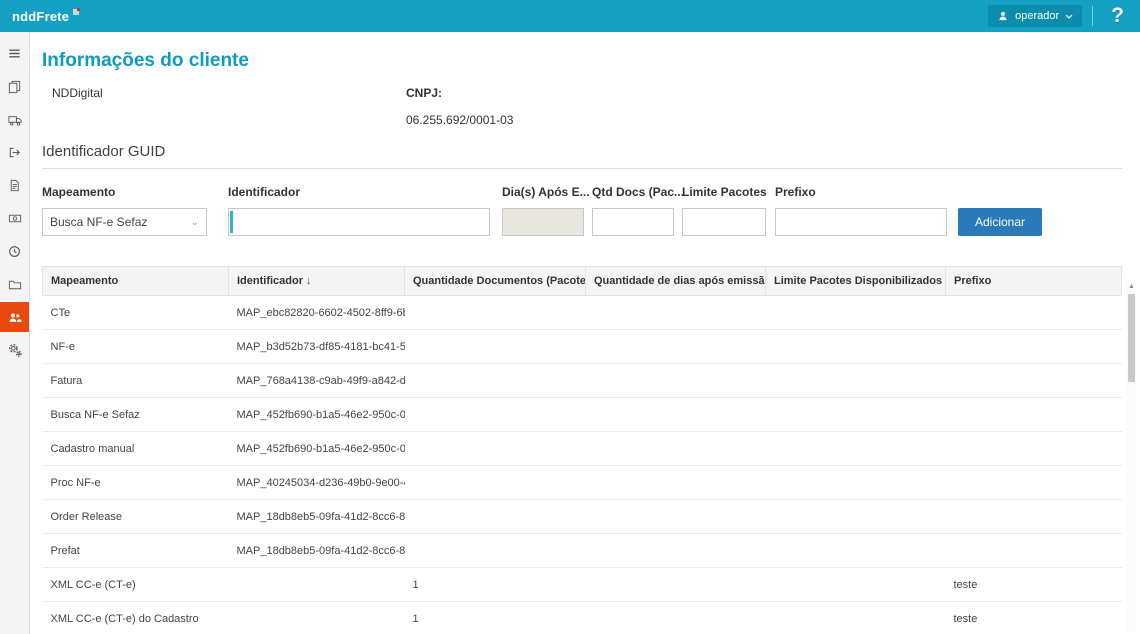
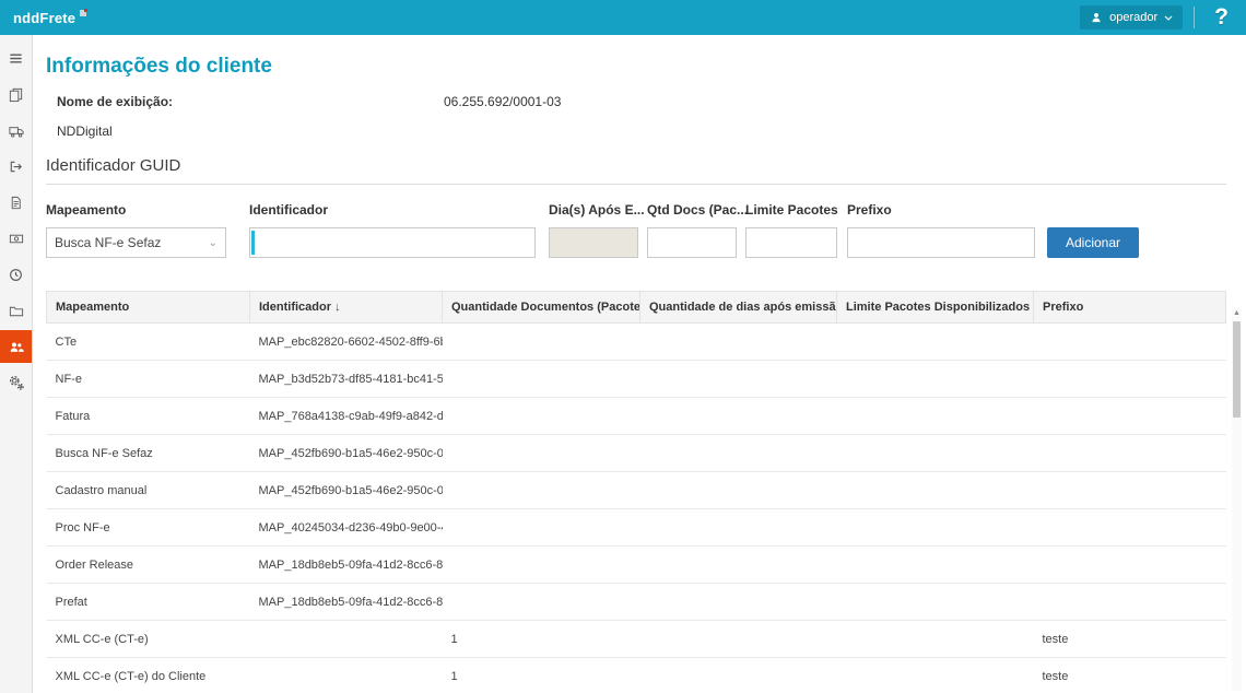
  nddFrete
  operador
  ?
  Informações do cliente
+ Nome de exibição:
  NDDigital
- CNPJ:
  06.255.692/0001-03
  Identificador GUID
  Mapeamento
  Busca NF-e Sefaz
  ⌄
  Identificador
  Dia(s) Após E...
  Qtd Docs (Pac..
  Limite Pacotes
  Prefixo
  Adicionar
  Mapeamento	Identificador ↓	Quantidade Documentos (Pacote	Quantidade de dias após emissã	Limite Pacotes Disponibilizados	Prefixo
  CTe	MAP_ebc82820-6602-4502-8ff9-6
  NF-e	MAP_b3d52b73-df85-4181-bc41-5
  Fatura	MAP_768a4138-c9ab-49f9-a842-d
  Busca NF-e Sefaz	MAP_452fb690-b1a5-46e2-950c-0
  Cadastro manual	MAP_452fb690-b1a5-46e2-950c-0
  Proc NF-e	MAP_40245034-d236-49b0-9e00-
  Order Release	MAP_18db8eb5-09fa-41d2-8cc6-8
  Prefat	MAP_18db8eb5-09fa-41d2-8cc6-8
  XML CC-e (CT-e)		1			teste
- XML CC-e (CT-e) do Cadastro		1			teste
+ XML CC-e (CT-e) do Cliente		1			teste
